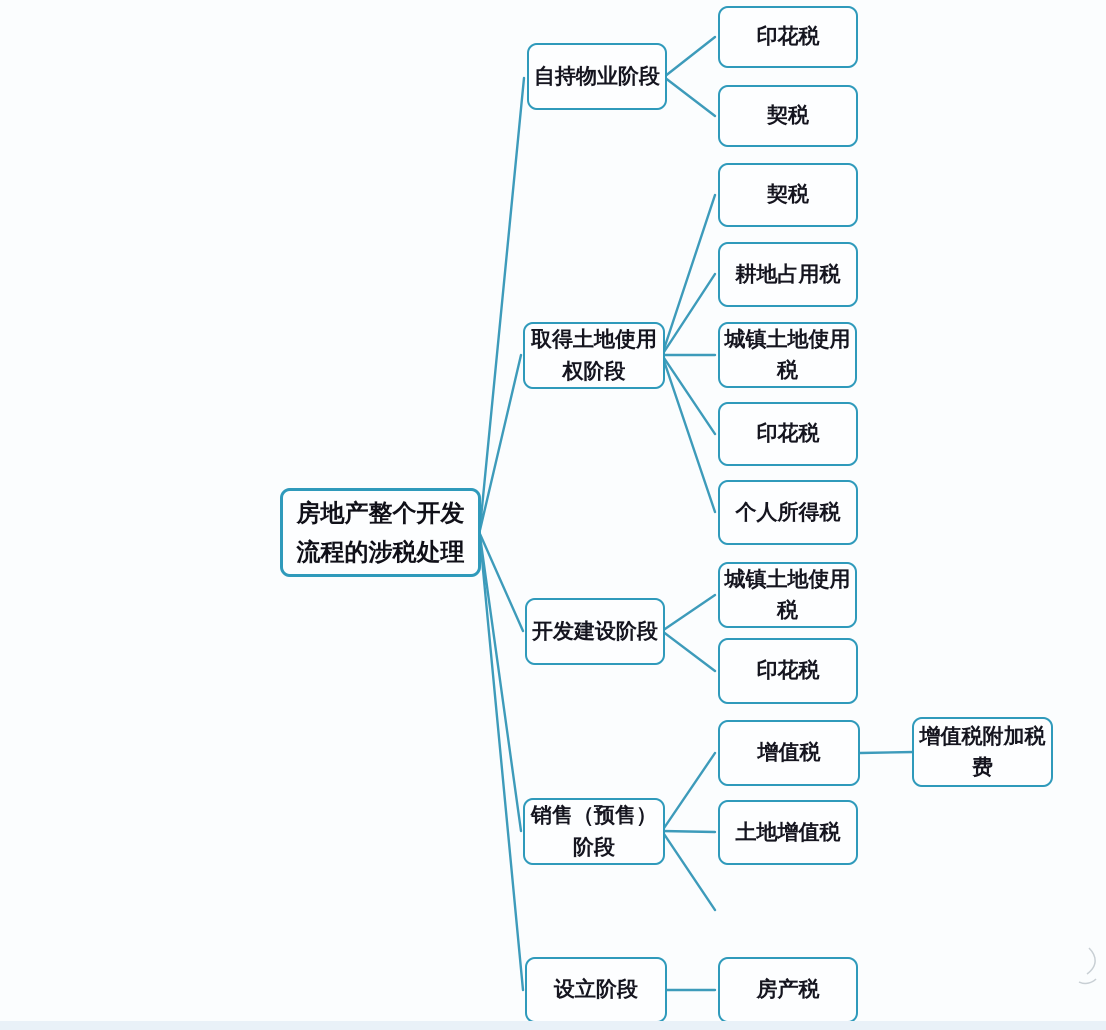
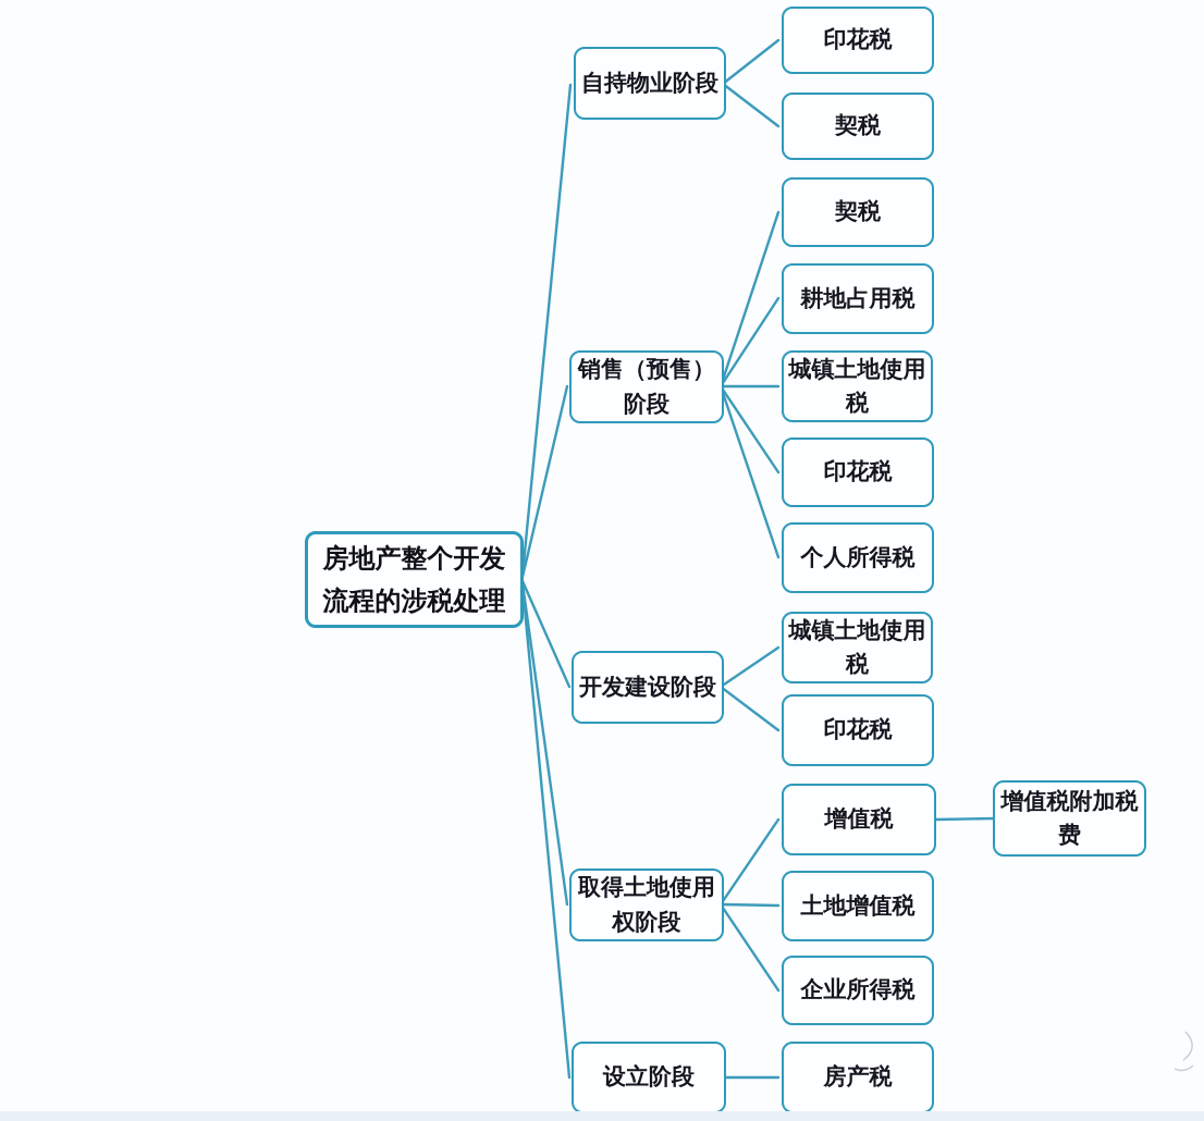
  房地产整个开发流程的涉税处理
  自持物业阶段
- 取得土地使用权阶段
+ 销售（预售）阶段
  开发建设阶段
- 销售（预售）阶段
+ 取得土地使用权阶段
  设立阶段
  印花税
  契税
  契税
  耕地占用税
  城镇土地使用税
  印花税
  个人所得税
  城镇土地使用税
  印花税
  增值税
  增值税附加税费
  土地增值税
+ 企业所得税
  房产税
